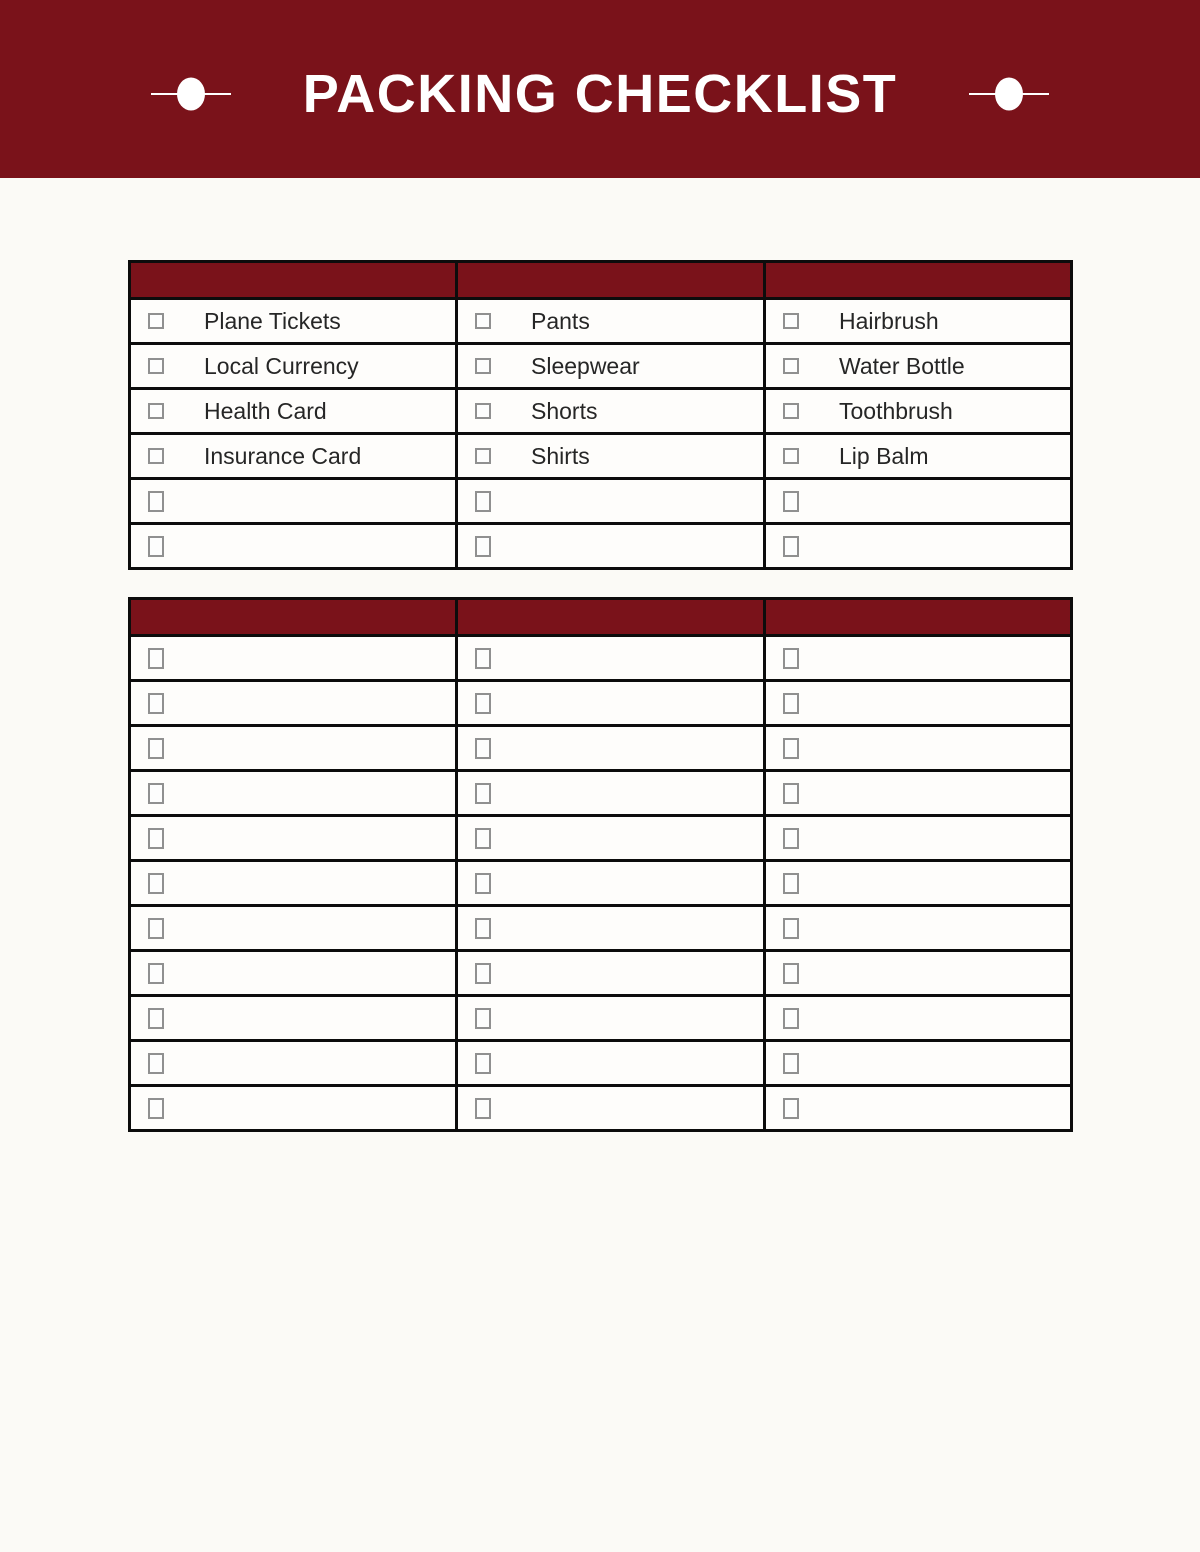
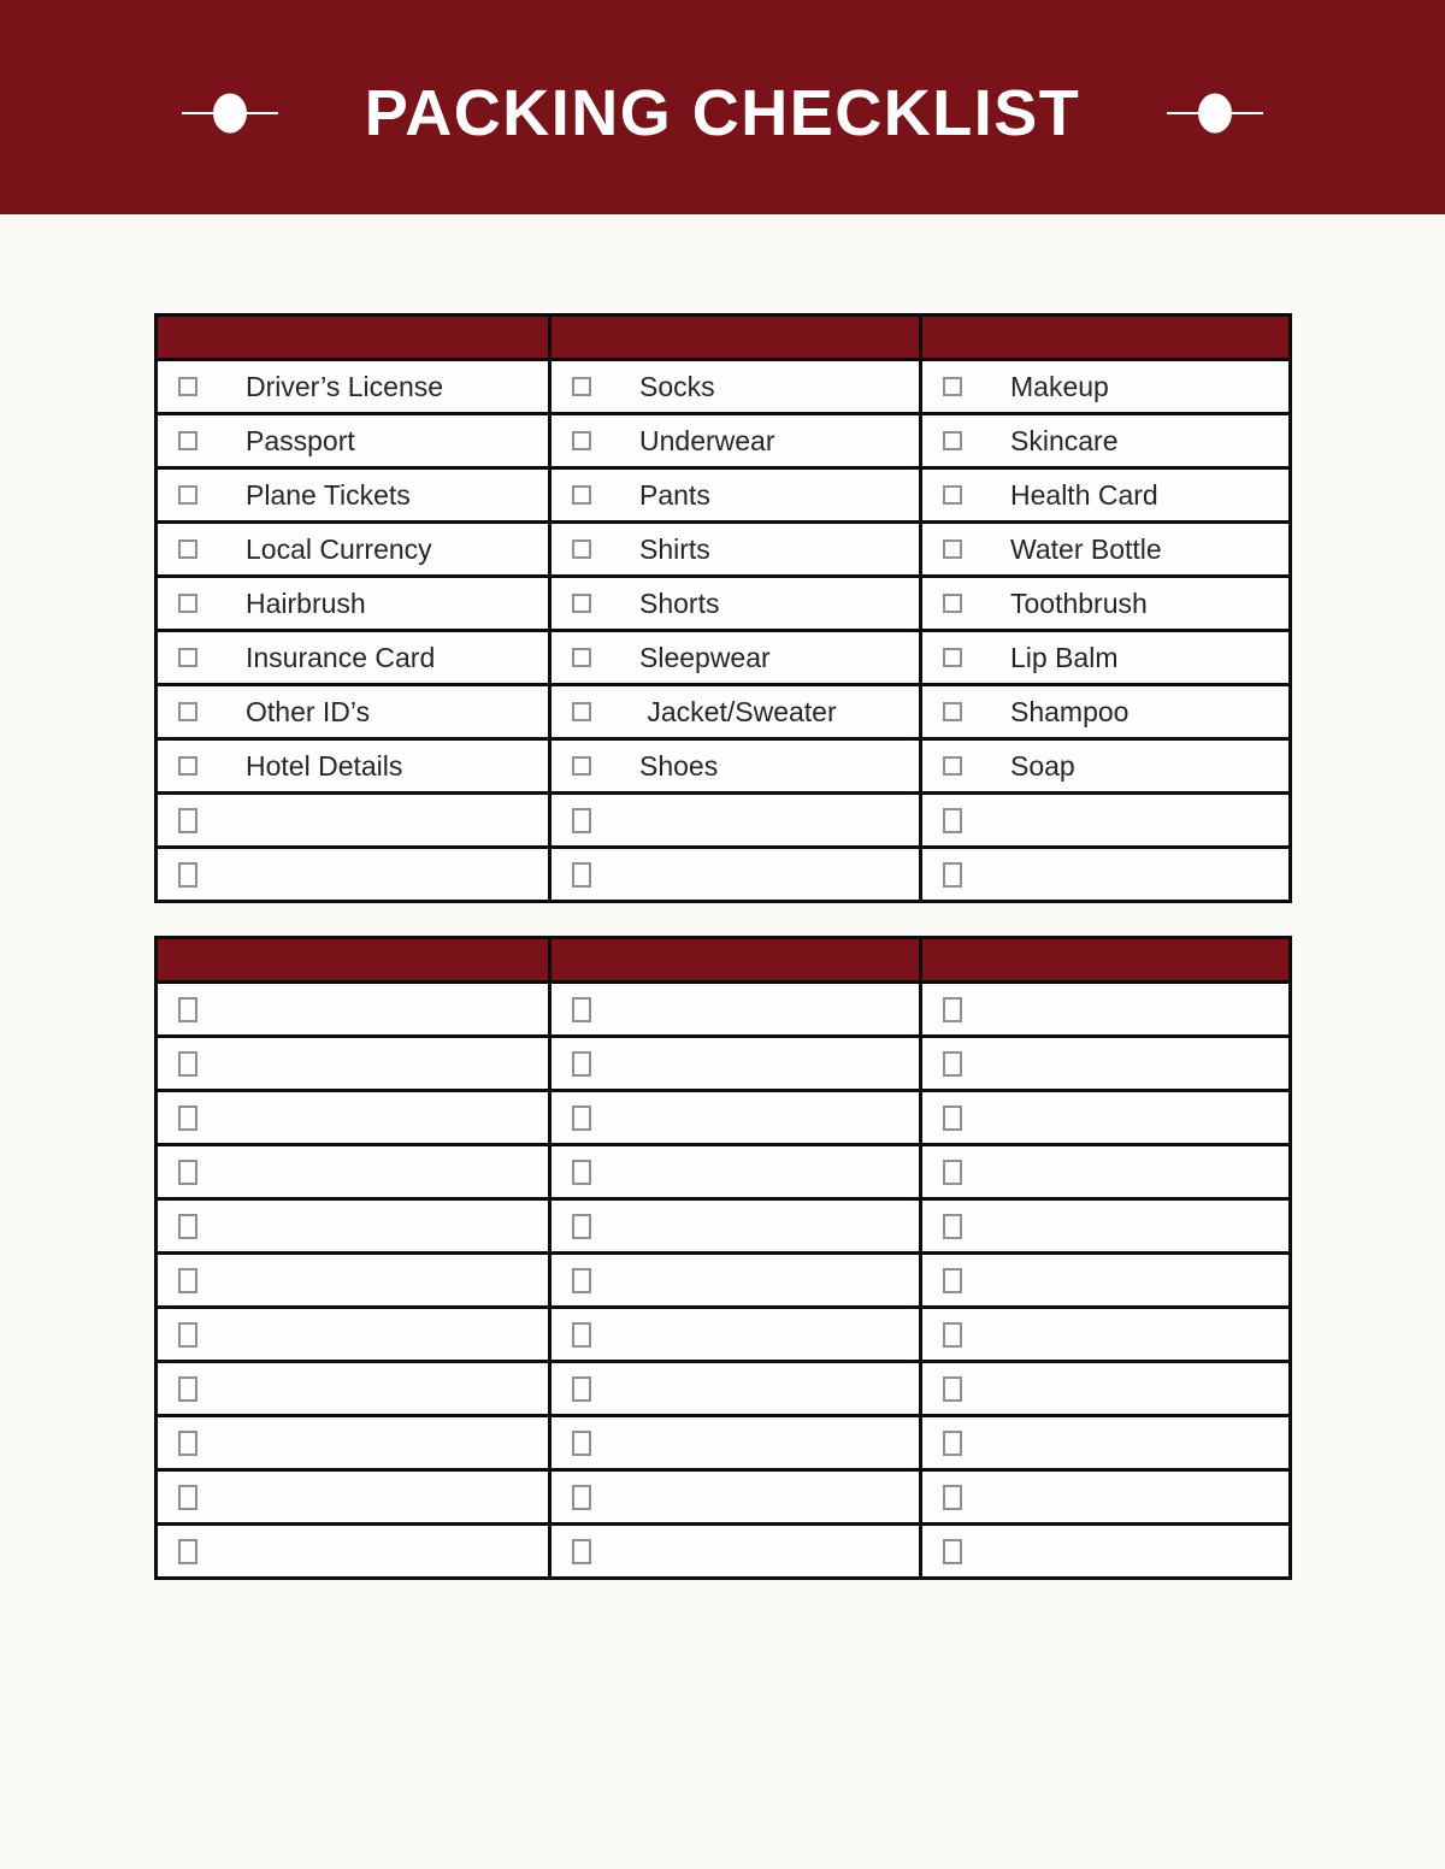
  PACKING CHECKLIST
+ Driver’s License	Socks	Makeup
+ Passport	Underwear	Skincare
- Plane Tickets	Pants	Hairbrush
+ Plane Tickets	Pants	Health Card
- Local Currency	Sleepwear	Water Bottle
+ Local Currency	Shirts	Water Bottle
- Health Card	Shorts	Toothbrush
+ Hairbrush	Shorts	Toothbrush
- Insurance Card	Shirts	Lip Balm
+ Insurance Card	Sleepwear	Lip Balm
+ Other ID’s	Jacket/Sweater	Shampoo
+ Hotel Details	Shoes	Soap
